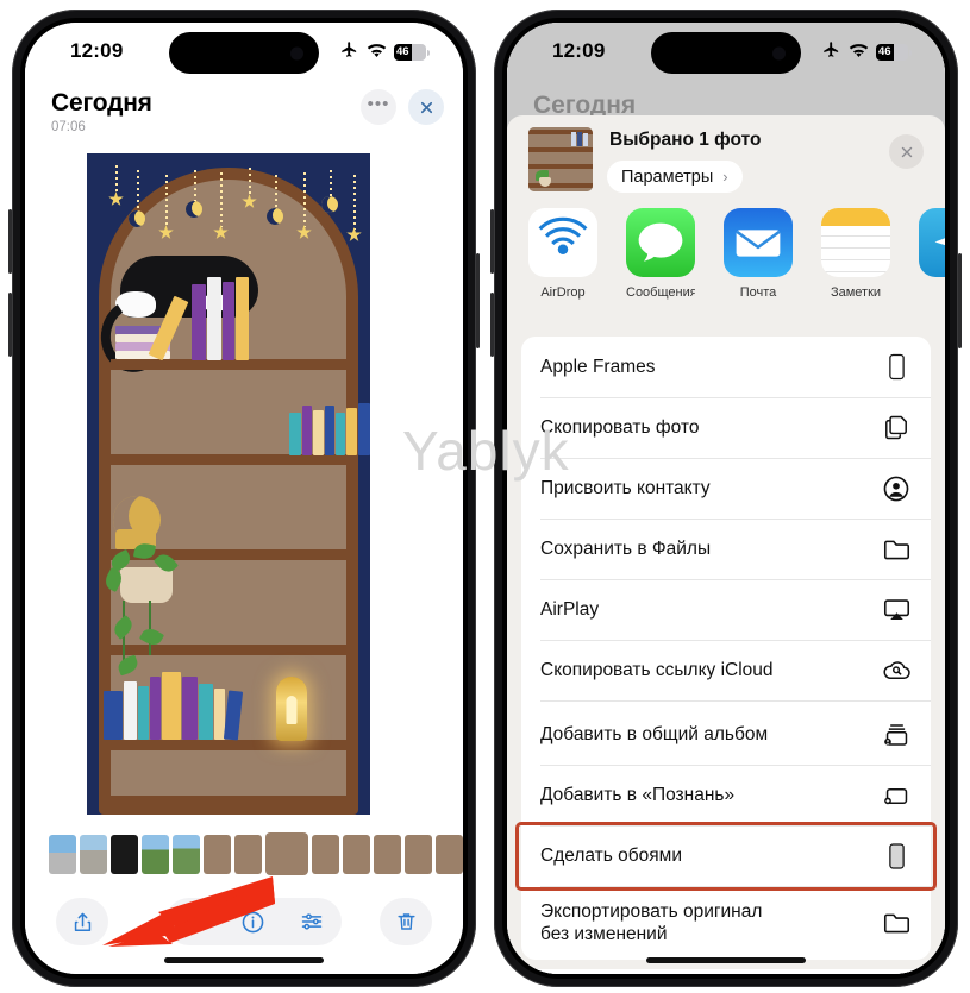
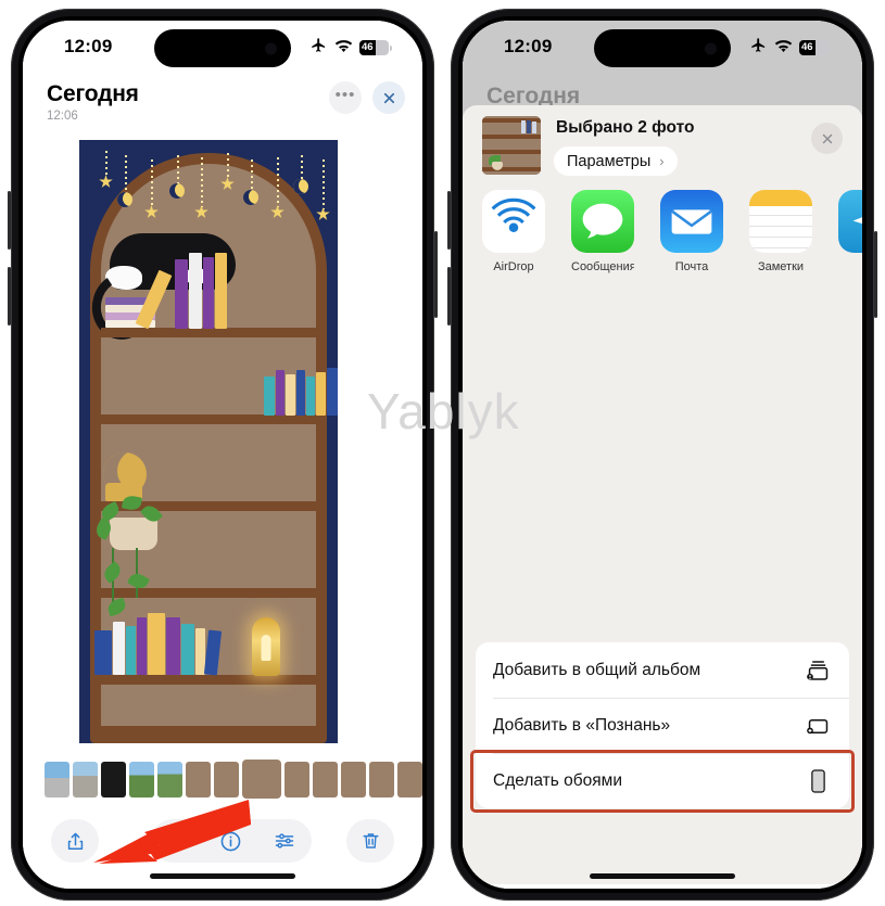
  12:09
  46
  Сегодня
- 07:06
+ 12:06
  •••
  Сегодня
  12:09
  46
- Выбрано 1 фото
+ Выбрано 2 фото
  Параметры
  ›
  AirDrop
  Сообщения
  Почта
  Заметки
- Apple Frames
- Скопировать фото
- Присвоить контакту
- Сохранить в Файлы
- AirPlay
- Скопировать ссылку iCloud
  Добавить в общий альбом
  Добавить в «Познань»
  Сделать обоями
- Экспортировать оригинал
- без изменений
  Yablyk
